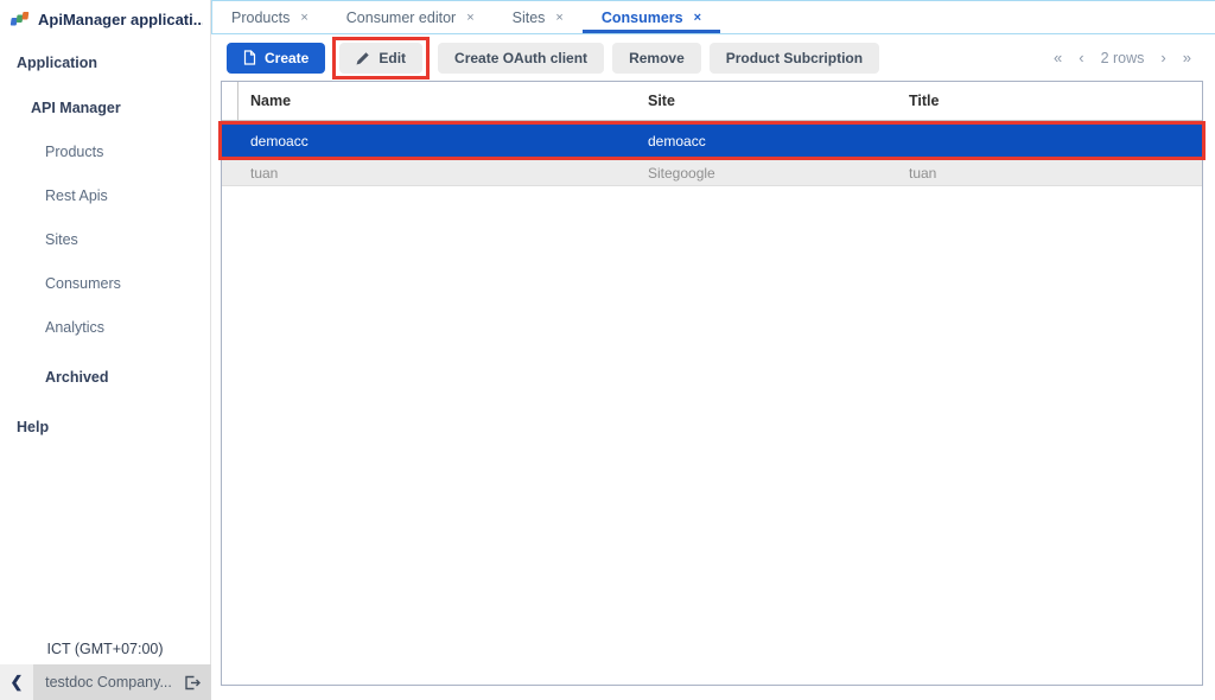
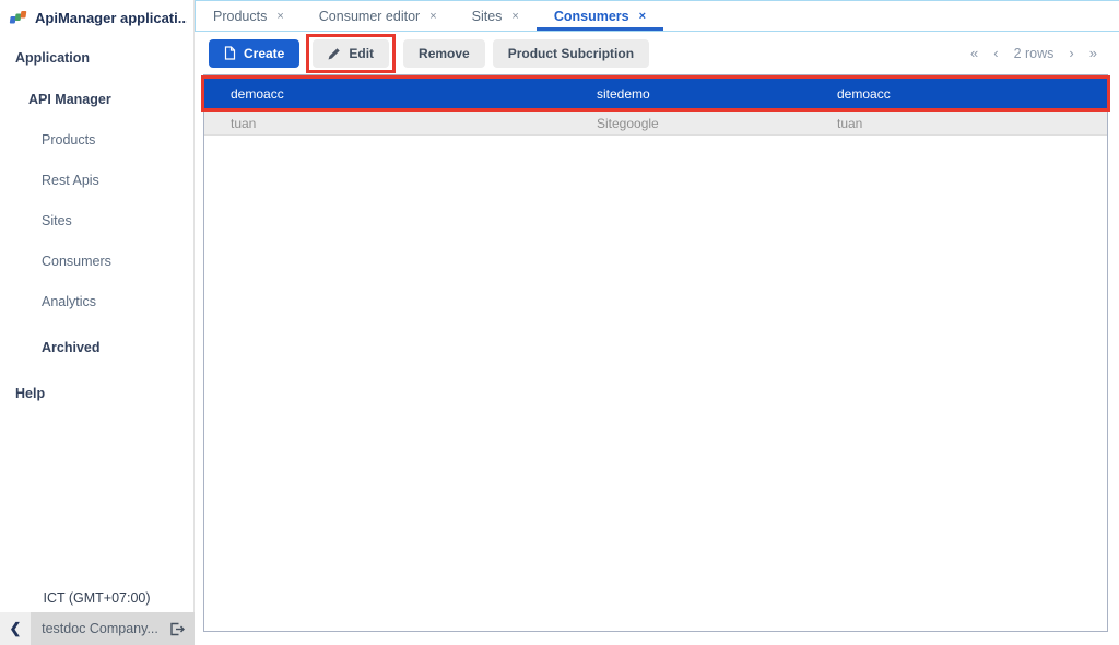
  ApiManager applicati..
  Application
  API Manager
  Products
  Rest Apis
  Sites
  Consumers
  Analytics
  Archived
  Help
  ICT (GMT+07:00)
  ❮
  testdoc Company...
  Products
  ×
  Consumer editor
  ×
  Sites
  ×
  Consumers
  ×
  Create
  Edit
- Create OAuth client
  Remove
  Product Subcription
  «
  ‹
  2 rows
  ›
  »
- Name
- Site
- Title
  demoacc
+ sitedemo
  demoacc
  tuan
  Sitegoogle
  tuan
